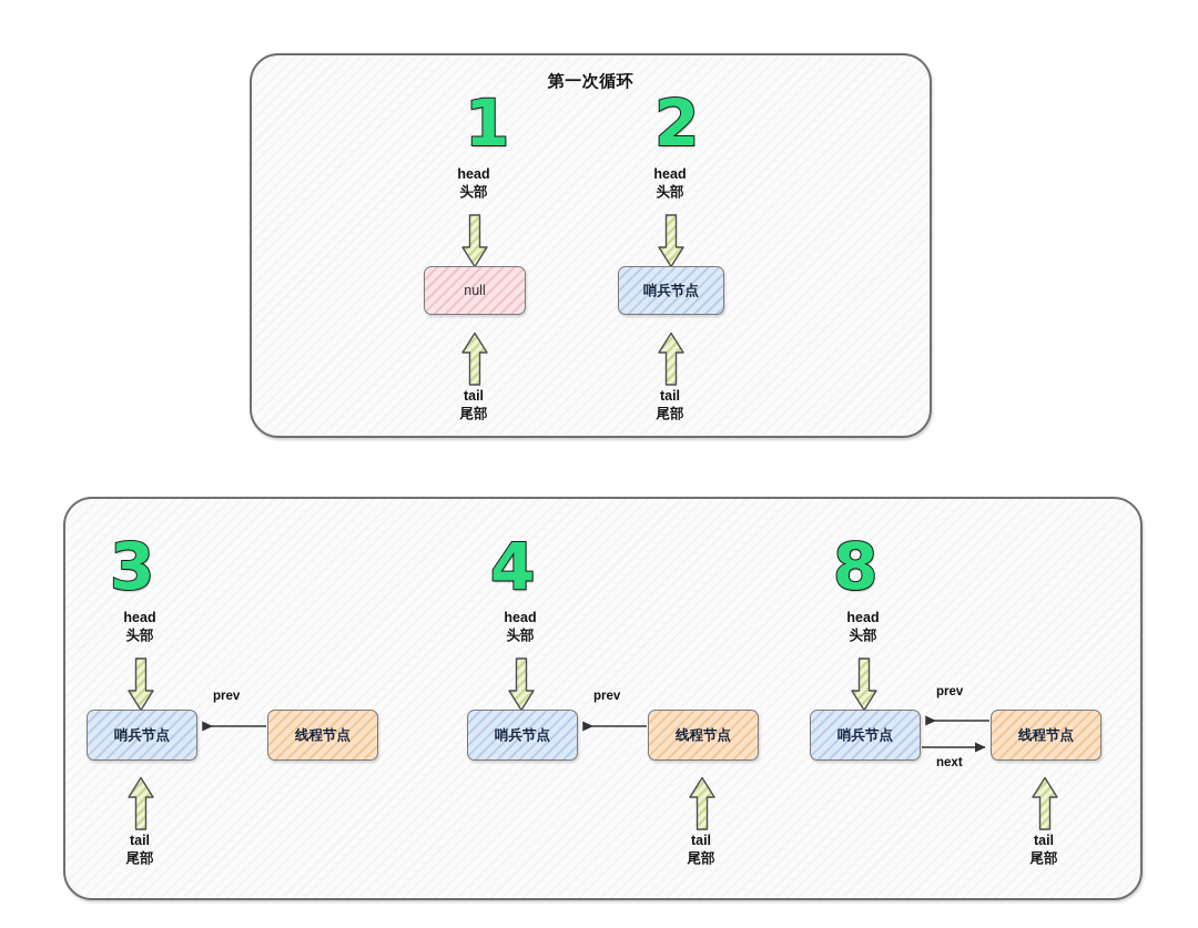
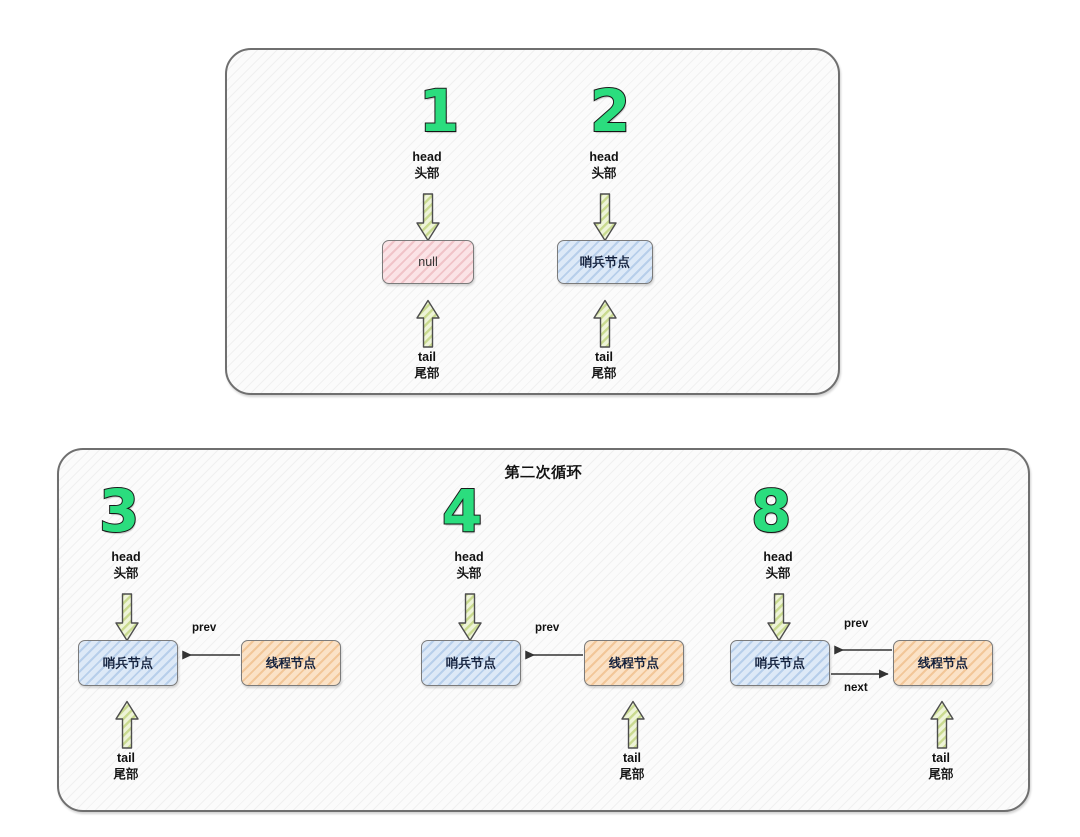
- 第一次循环
  1
  head
  头部
  null
  tail
  尾部
  2
  head
  头部
  哨兵节点
  tail
  尾部
+ 第二次循环
  3
  head
  头部
  哨兵节点
  线程节点
  prev
  tail
  尾部
  4
  head
  头部
  哨兵节点
  线程节点
  prev
  tail
  尾部
  8
  head
  头部
  哨兵节点
  线程节点
  prev
  next
  tail
  尾部
